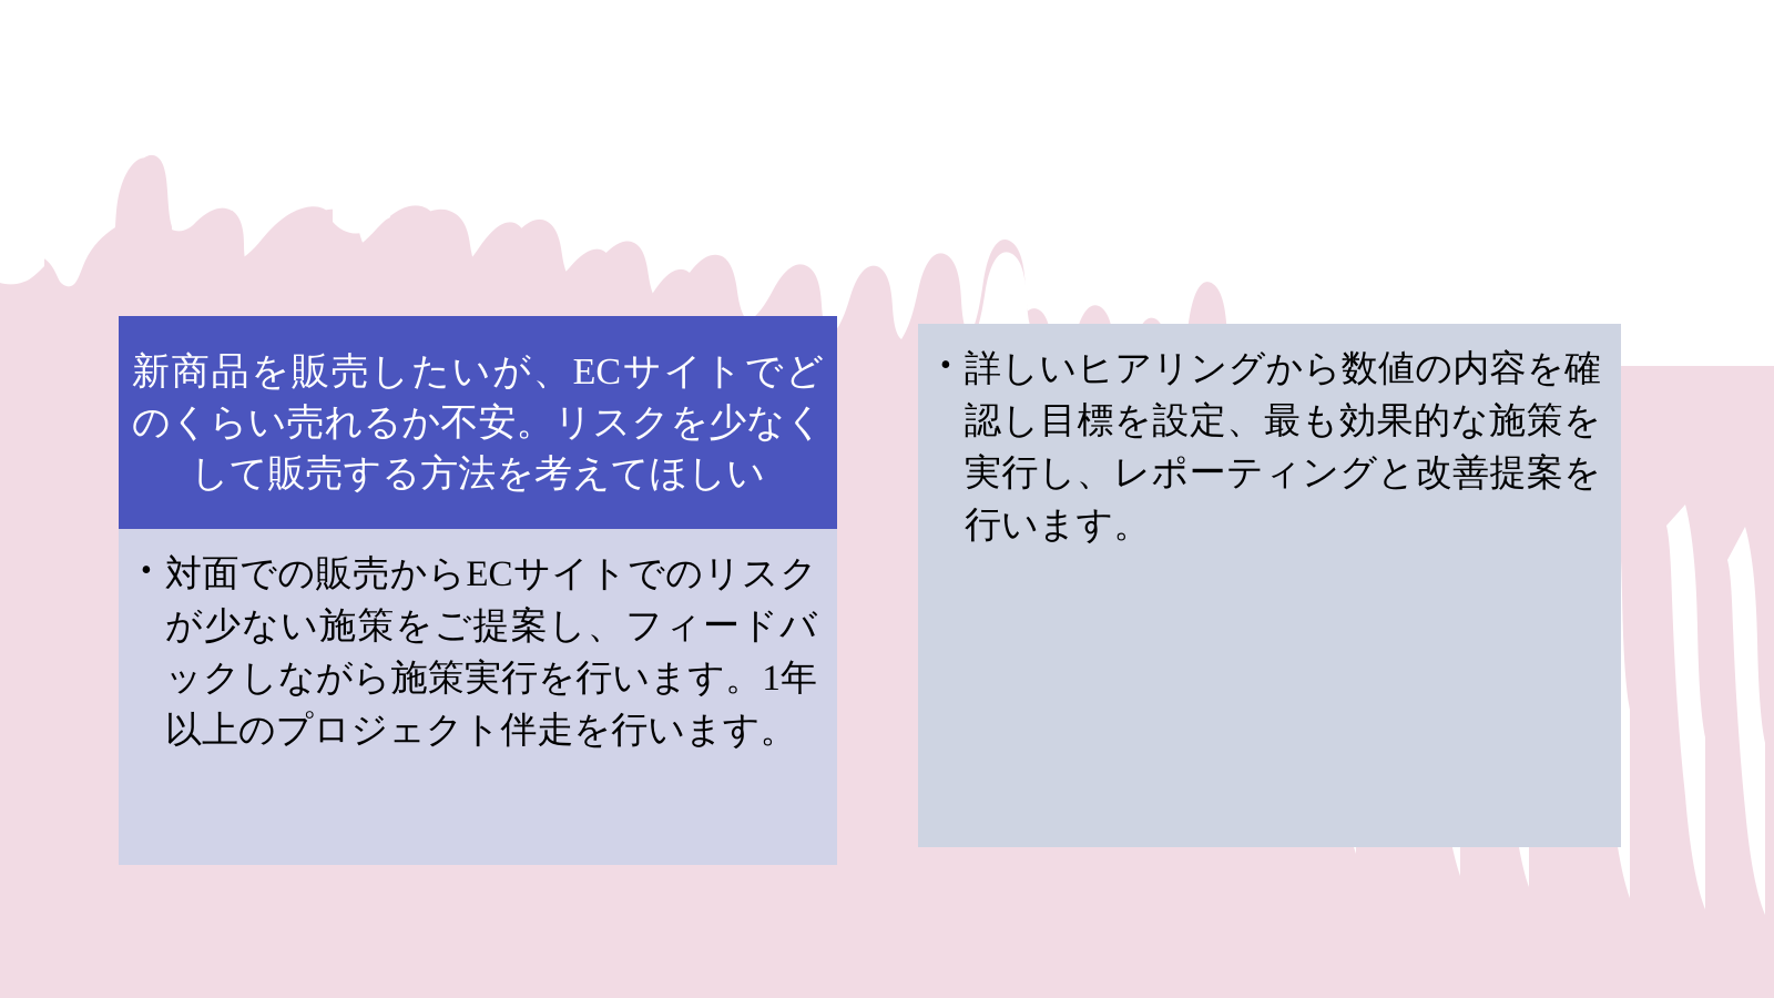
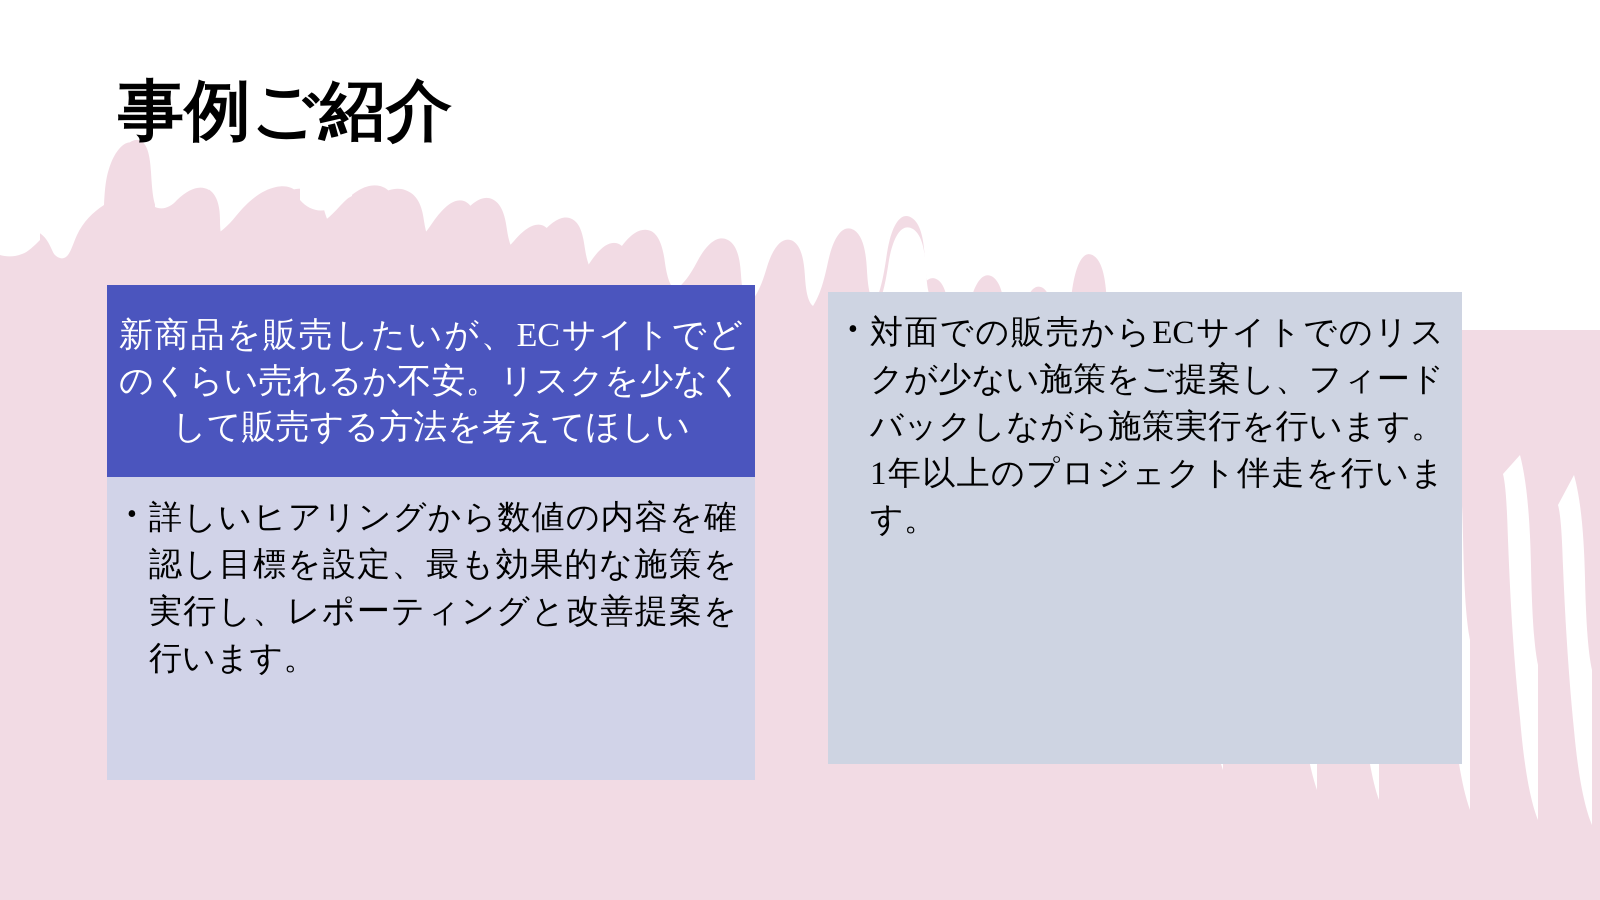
+ 事例ご紹介
  新商品を販売したいが、ECサイトでどのくらい売れるか不安。リスクを少なくして販売する方法を考えてほしい
  •
- 対面での販売からECサイトでのリスクが少ない施策をご提案し、フィードバックしながら施策実行を行います。1年以上のプロジェクト伴走を行います。
+ 詳しいヒアリングから数値の内容を確認し目標を設定、最も効果的な施策を実行し、レポーティングと改善提案を行います。
  •
- 詳しいヒアリングから数値の内容を確認し目標を設定、最も効果的な施策を実行し、レポーティングと改善提案を行います。
+ 対面での販売からECサイトでのリスクが少ない施策をご提案し、フィードバックしながら施策実行を行います。1年以上のプロジェクト伴走を行います。
